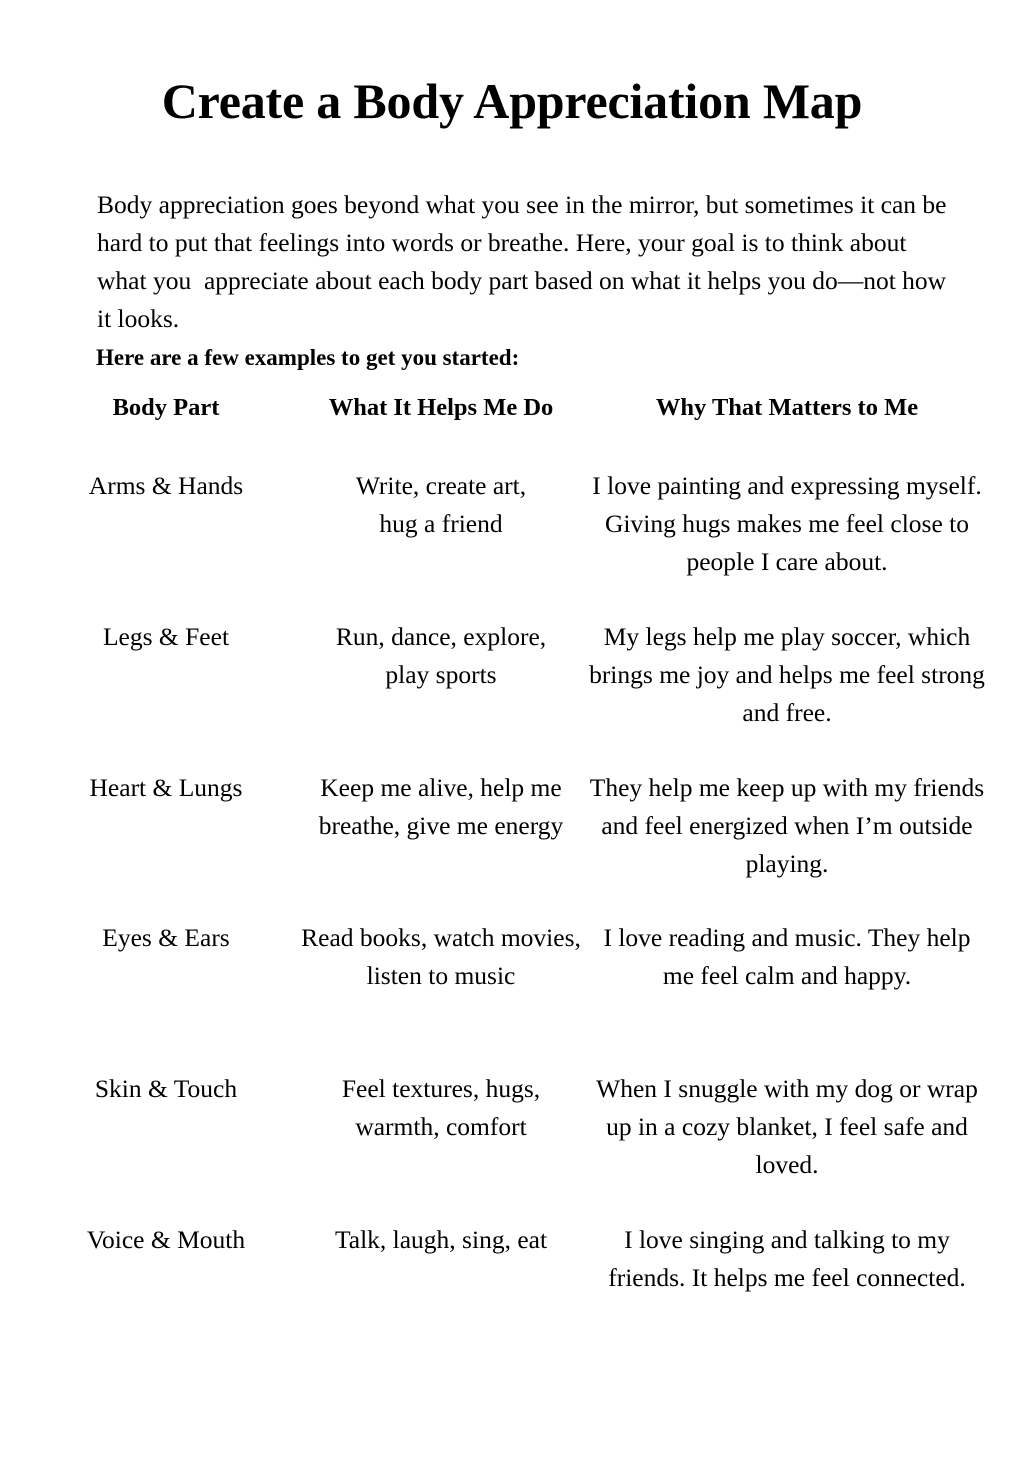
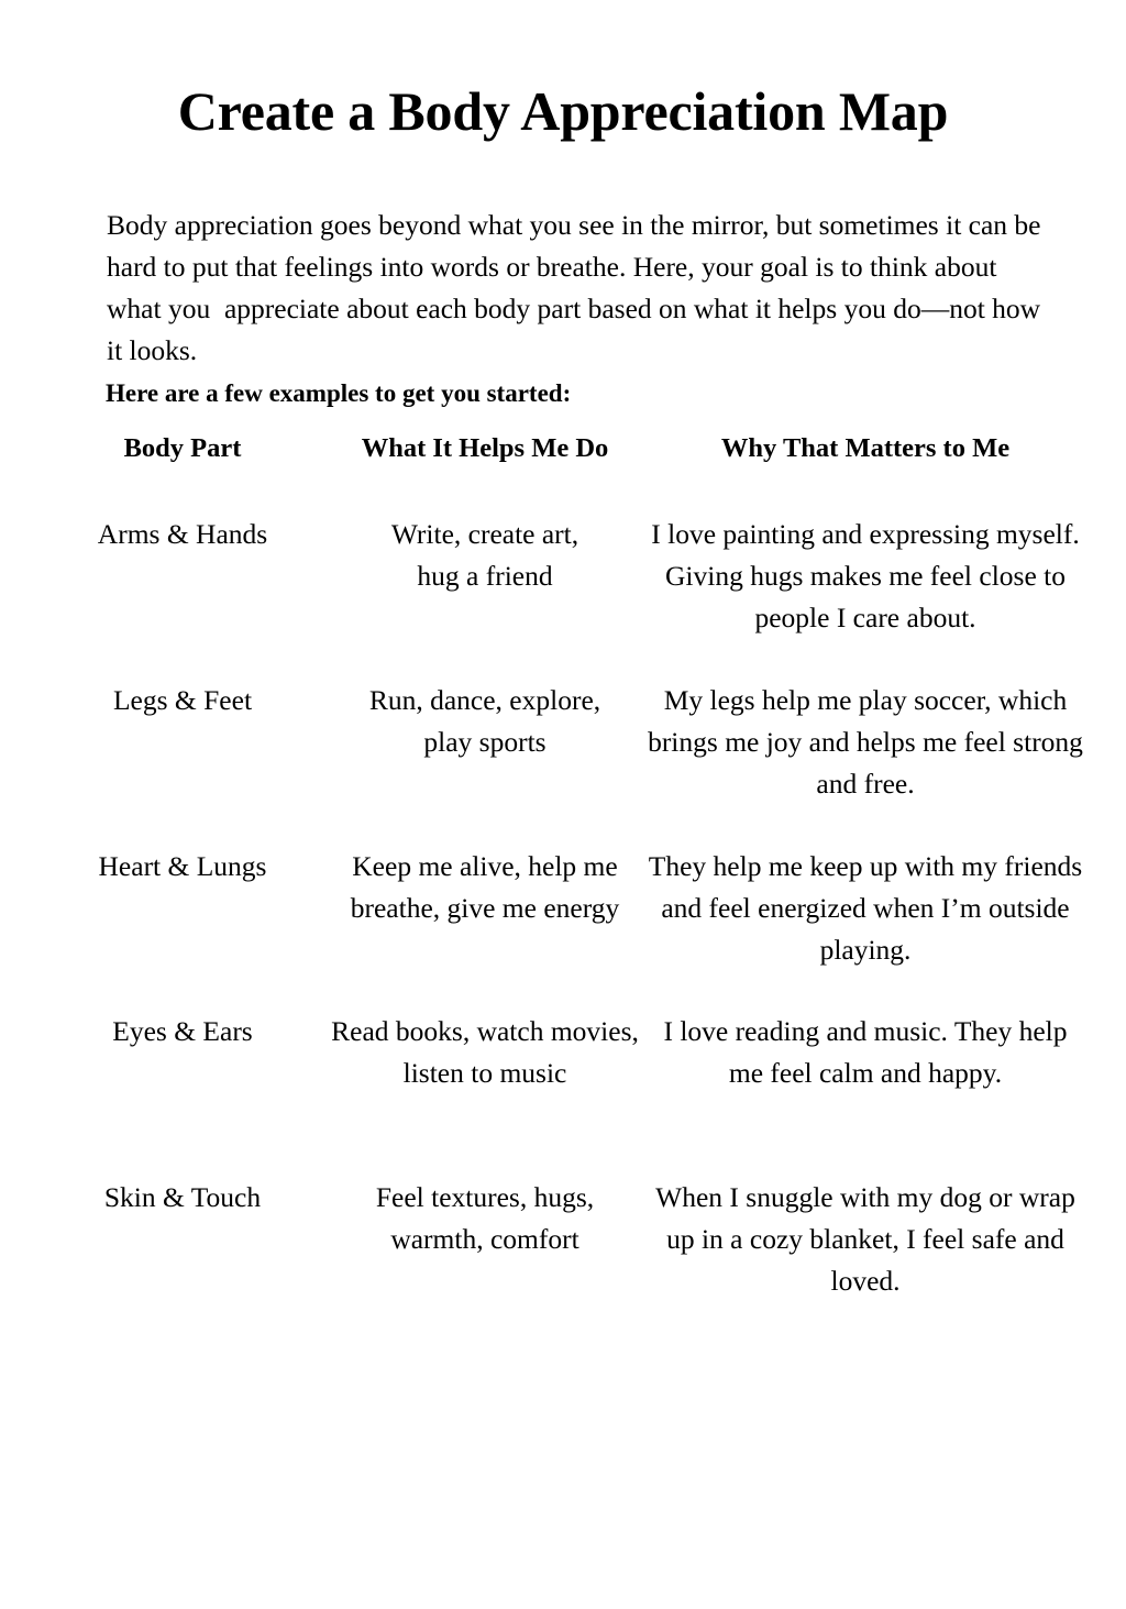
  Create a Body Appreciation Map
  Body appreciation goes beyond what you see in the mirror, but sometimes it can be hard to put that feelings into words or breathe. Here, your goal is to think about what you appreciate about each body part based on what it helps you do—not how it looks.
  Here are a few examples to get you started:
  Body Part
  What It Helps Me Do
  Why That Matters to Me
  Arms & Hands
  Write, create art,
  hug a friend
  I love painting and expressing myself. Giving hugs makes me feel close to people I care about.
  Legs & Feet
  Run, dance, explore,
  play sports
  My legs help me play soccer, which brings me joy and helps me feel strong and free.
  Heart & Lungs
  Keep me alive, help me breathe, give me energy
  They help me keep up with my friends and feel energized when I’m outside playing.
  Eyes & Ears
  Read books, watch movies, listen to music
  I love reading and music. They help me feel calm and happy.
  Skin & Touch
  Feel textures, hugs,
  warmth, comfort
  When I snuggle with my dog or wrap up in a cozy blanket, I feel safe and loved.
- Voice & Mouth
- Talk, laugh, sing, eat
- I love singing and talking to my friends. It helps me feel connected.
